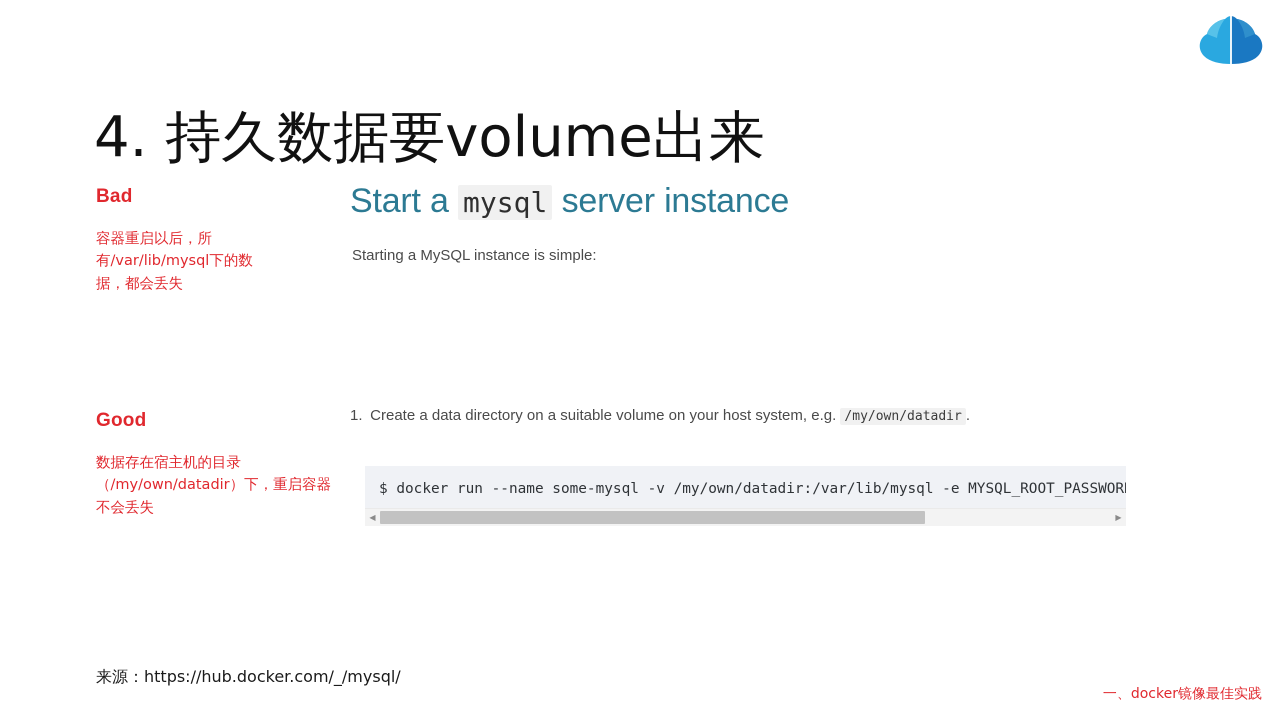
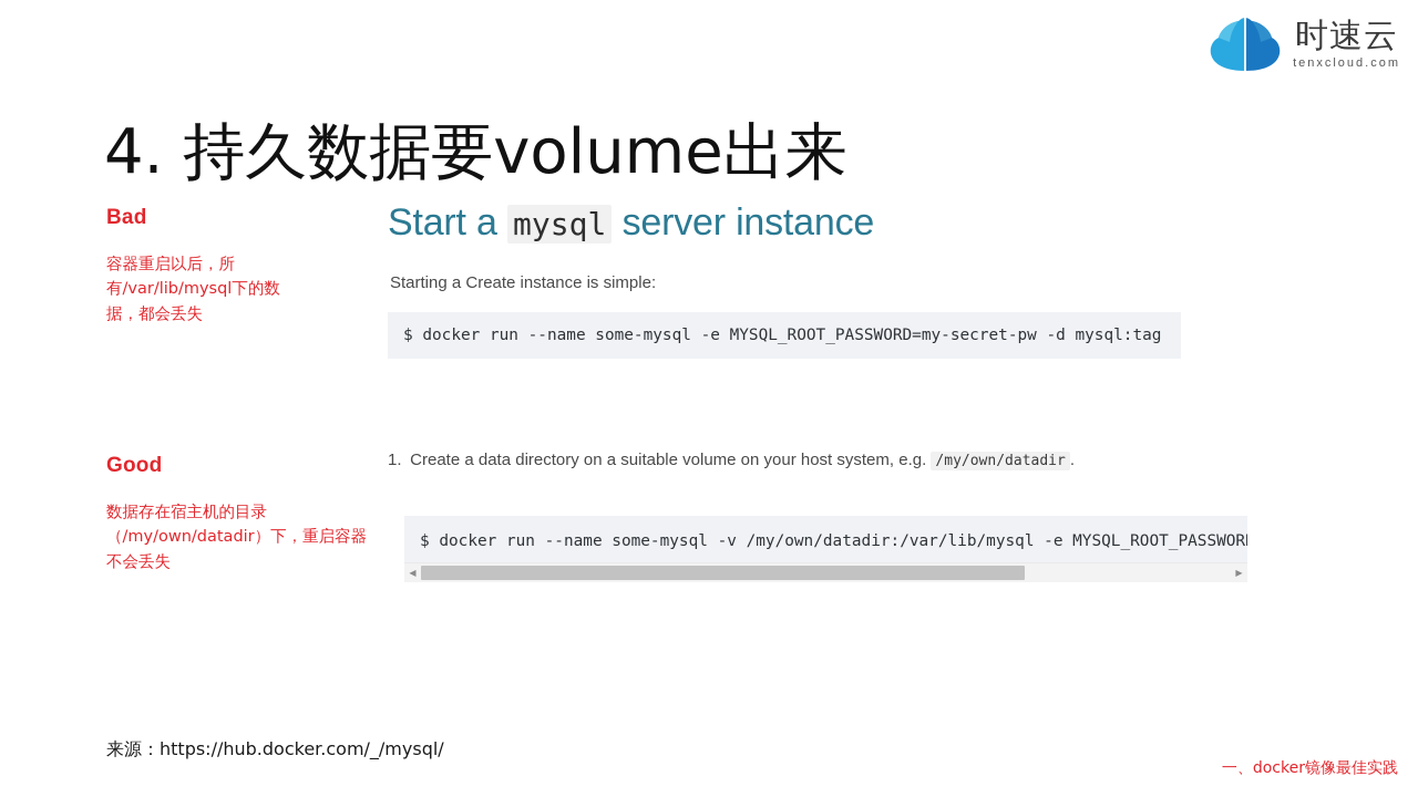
+ 时速云
+ tenxcloud.com
  4. 持久数据要volume出来
  Bad
  容器重启以后，所有/var/lib/mysql下的数据，都会丢失
  Good
  数据存在宿主机的目录（/my/own/datadir）下，重启容器不会丢失
  Start a mysql server instance
- Starting a MySQL instance is simple:
+ Starting a Create instance is simple:
+ $ docker run --name some-mysql -e MYSQL_ROOT_PASSWORD=my-secret-pw -d mysql:tag
  1. Create a data directory on a suitable volume on your host system, e.g. /my/own/datadir .
  $ docker run --name some-mysql -v /my/own/datadir:/var/lib/mysql -e MYSQL_ROOT_PASSWOR
  ◀
  ▶
  来源：https://hub.docker.com/_/mysql/
  一、docker镜像最佳实践
